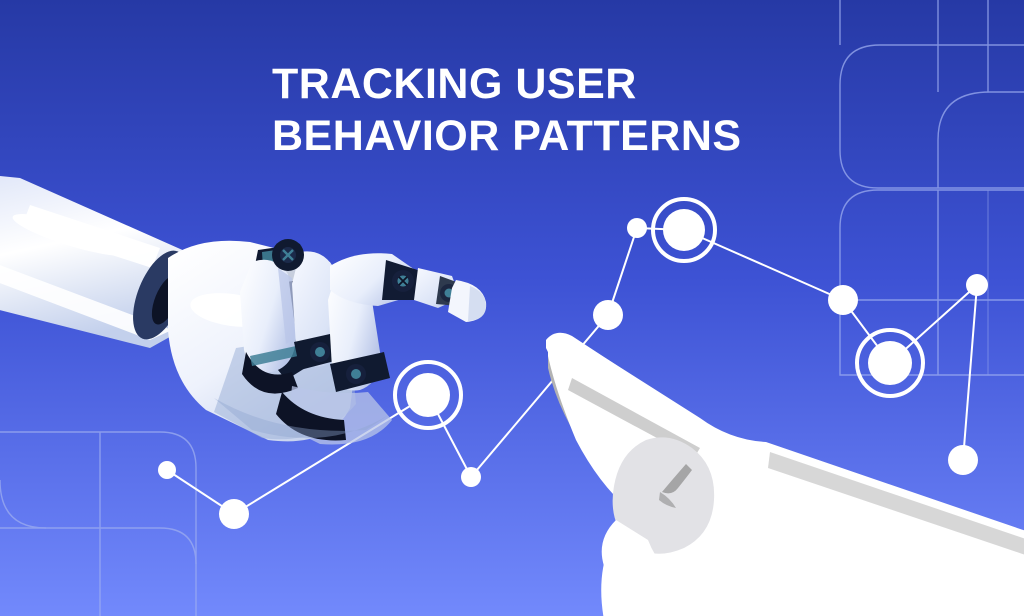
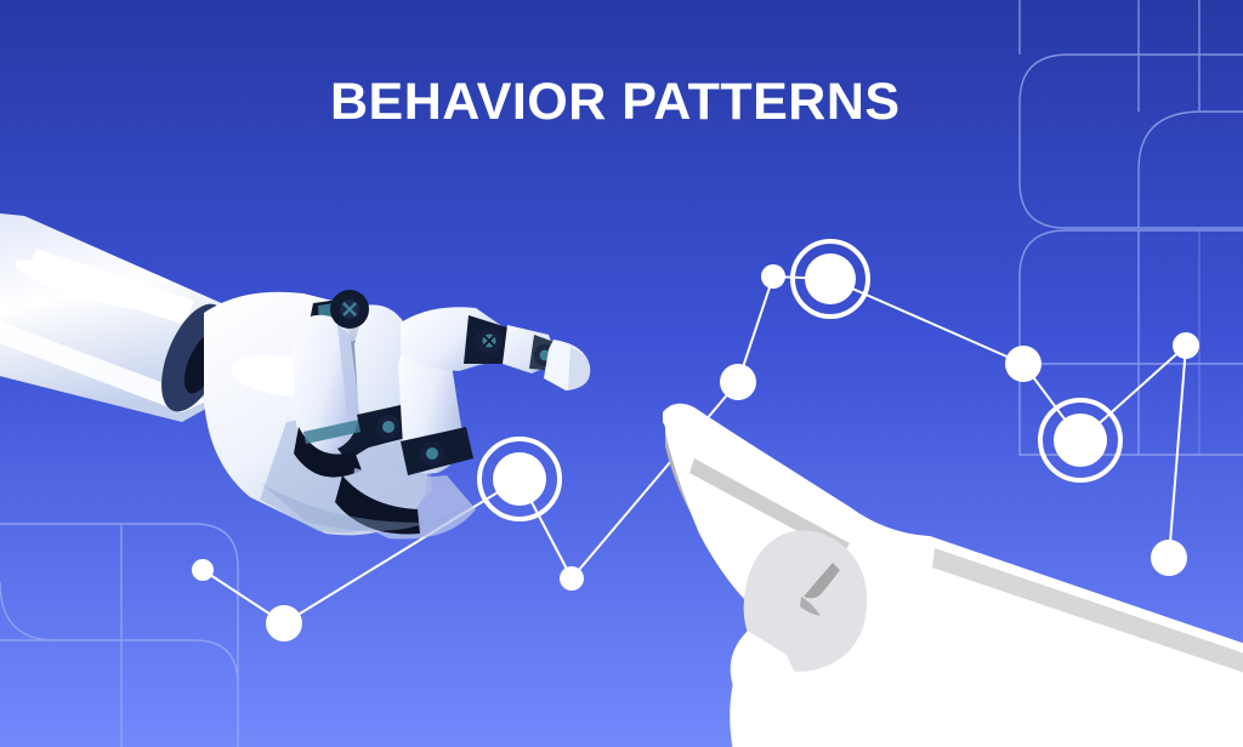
- TRACKING USER
  BEHAVIOR PATTERNS
